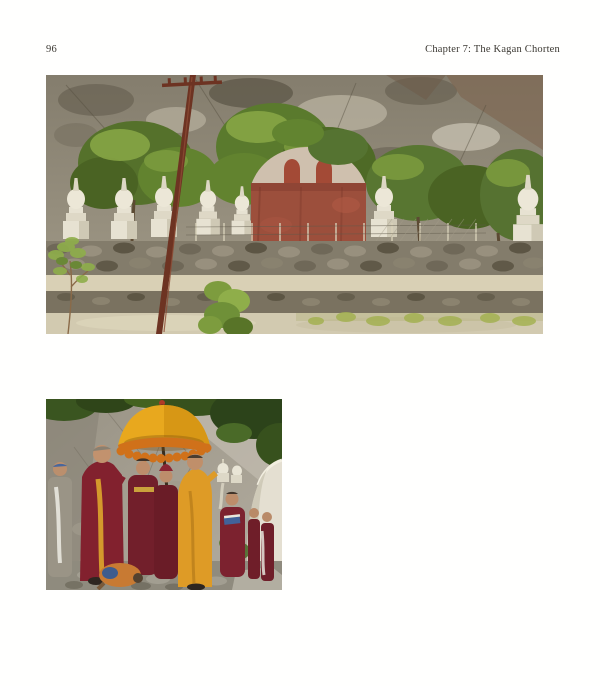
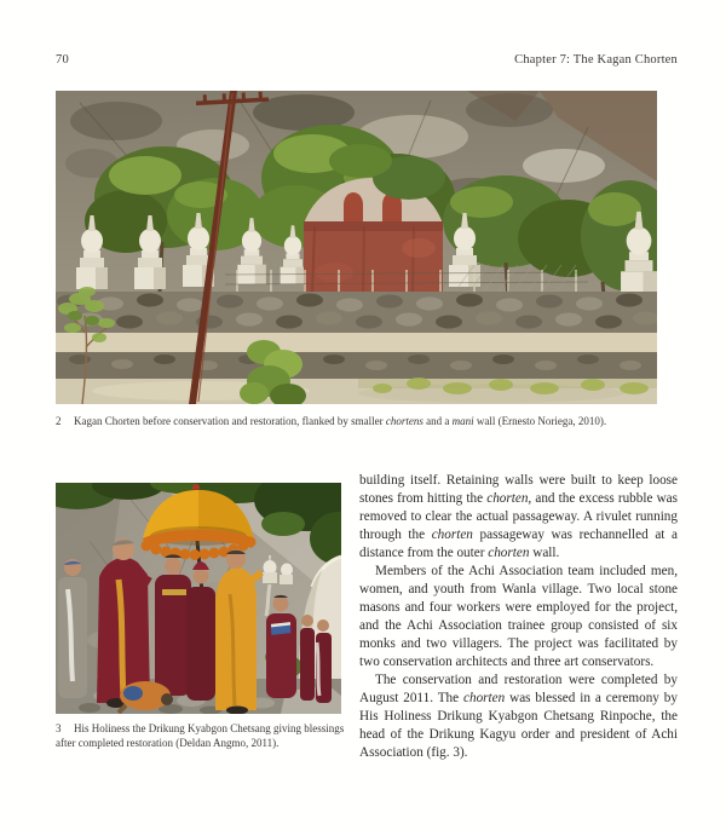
- 96
+ 70
  Chapter 7: The Kagan Chorten
+ 2 Kagan Chorten before conservation and restoration, flanked by smaller chortens and a mani wall (Ernesto Noriega, 2010).
+ 3 His Holiness the Drikung Kyabgon Chetsang giving blessings after completed restoration (Deldan Angmo, 2011).
+ building itself. Retaining walls were built to keep loose stones from hitting the chorten, and the excess rubble was removed to clear the actual passageway. A rivulet running through the chorten passageway was rechannelled at a distance from the outer chorten wall.
+ Members of the Achi Association team included men, women, and youth from Wanla village. Two local stone masons and four workers were employed for the project, and the Achi Association trainee group consisted of six monks and two villagers. The project was facilitated by two conservation architects and three art conservators.
+ The conservation and restoration were completed by August 2011. The chorten was blessed in a ceremony by His Holiness Drikung Kyabgon Chetsang Rinpoche, the head of the Drikung Kagyu order and president of Achi Association (fig. 3).
